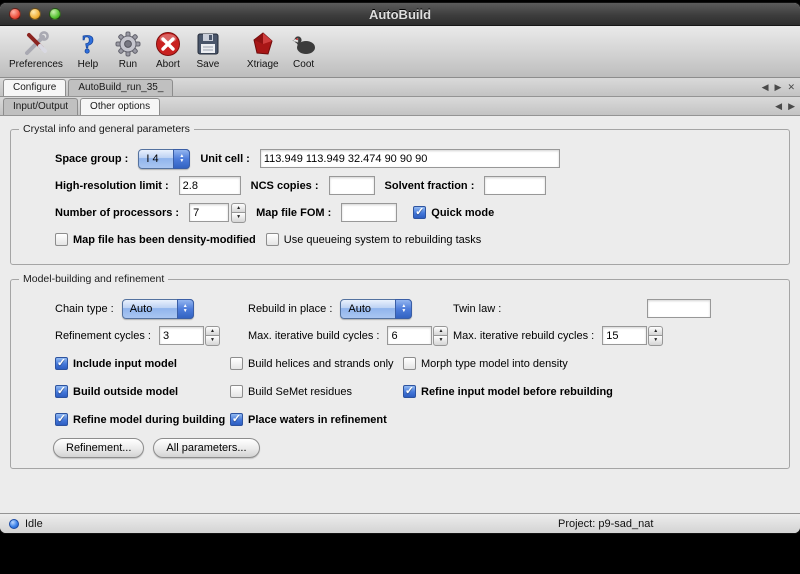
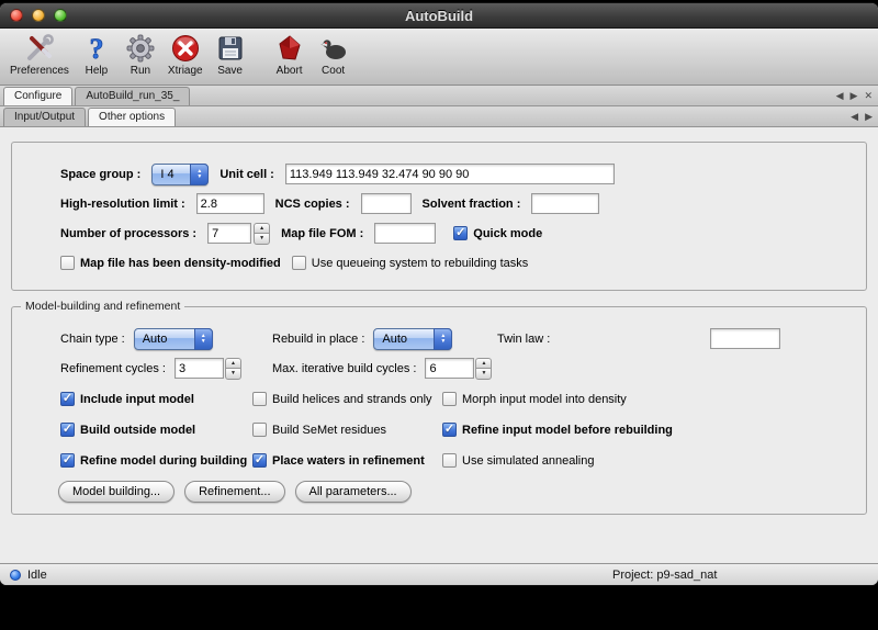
  AutoBuild
  Preferences
  ?
  Help
  Run
- Abort
+ Xtriage
  Save
- Xtriage
+ Abort
  Coot
  Configure
  AutoBuild_run_35_
  ◀
  ▶
  ✕
  Input/Output
  Other options
  ◀
  ▶
- Crystal info and general parameters
  Space group :
  I 4
  Unit cell :
  113.949 113.949 32.474 90 90 90
  High-resolution limit :
  2.8
  NCS copies :
  Solvent fraction :
  Number of processors :
  7
  Map file FOM :
  ✓
  Quick mode
  Map file has been density-modified
  Use queueing system to rebuilding tasks
  Model-building and refinement
  Chain type :
  Auto
  Rebuild in place :
  Auto
  Twin law :
  Refinement cycles :
  3
  Max. iterative build cycles :
  6
- Max. iterative rebuild cycles :
- 15
  ✓
  Include input model
  Build helices and strands only
- Morph type model into density
+ Morph input model into density
  ✓
  Build outside model
  Build SeMet residues
  ✓
  Refine input model before rebuilding
  ✓
  Refine model during building
  ✓
  Place waters in refinement
+ Use simulated annealing
+ Model building...
  Refinement...
  All parameters...
  Idle
  Project: p9-sad_nat
